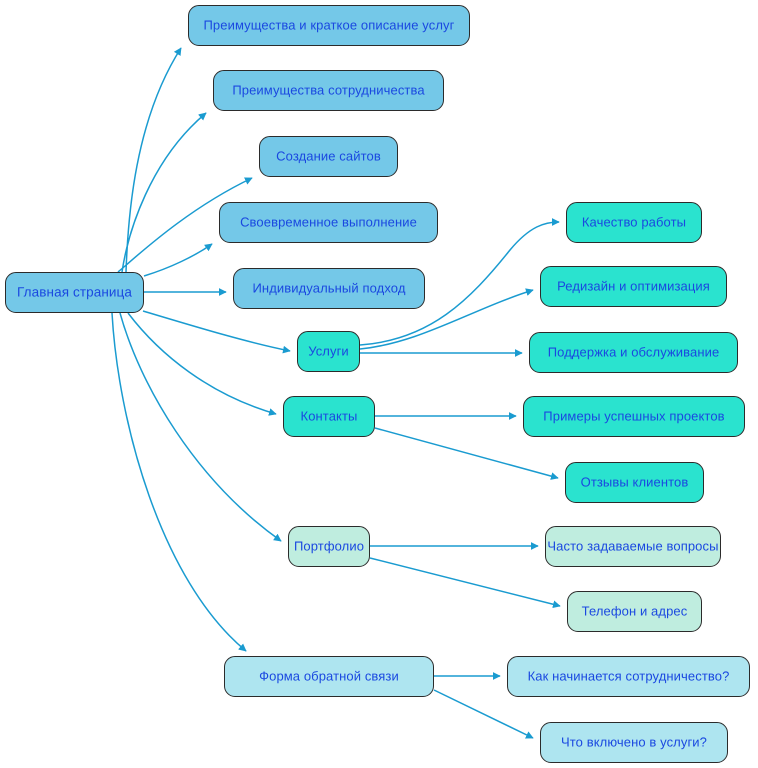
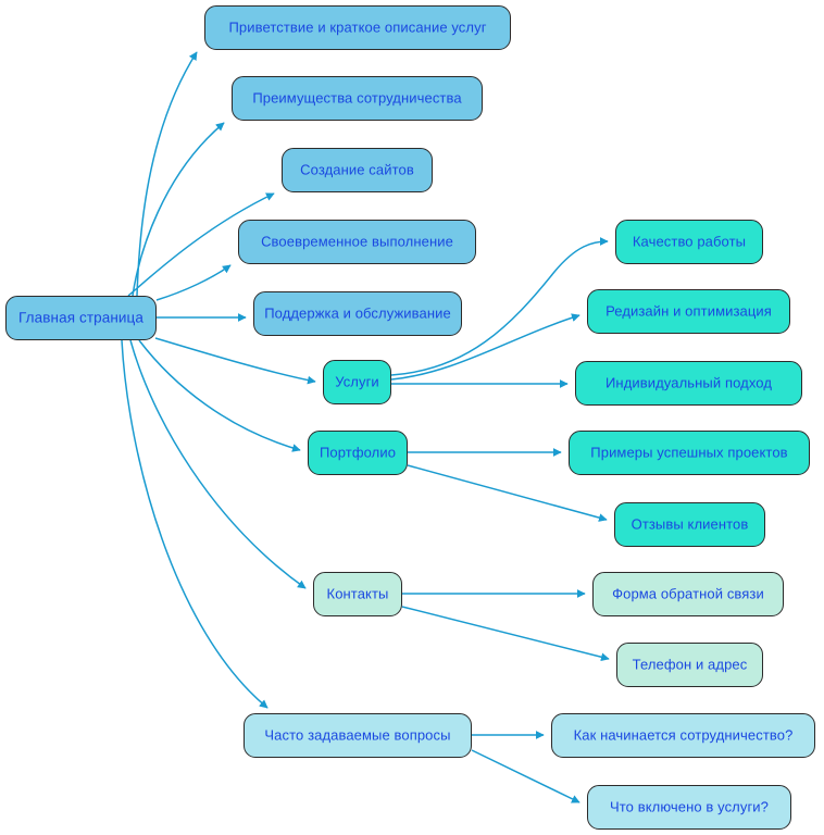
  Главная страница
- Преимущества и краткое описание услуг
+ Приветствие и краткое описание услуг
  Преимущества сотрудничества
  Создание сайтов
  Своевременное выполнение
- Индивидуальный подход
+ Поддержка и обслуживание
  Услуги
  Качество работы
  Редизайн и оптимизация
- Поддержка и обслуживание
+ Индивидуальный подход
- Контакты
+ Портфолио
  Примеры успешных проектов
  Отзывы клиентов
- Портфолио
+ Контакты
- Часто задаваемые вопросы
+ Форма обратной связи
  Телефон и адрес
- Форма обратной связи
+ Часто задаваемые вопросы
  Как начинается сотрудничество?
  Что включено в услуги?
